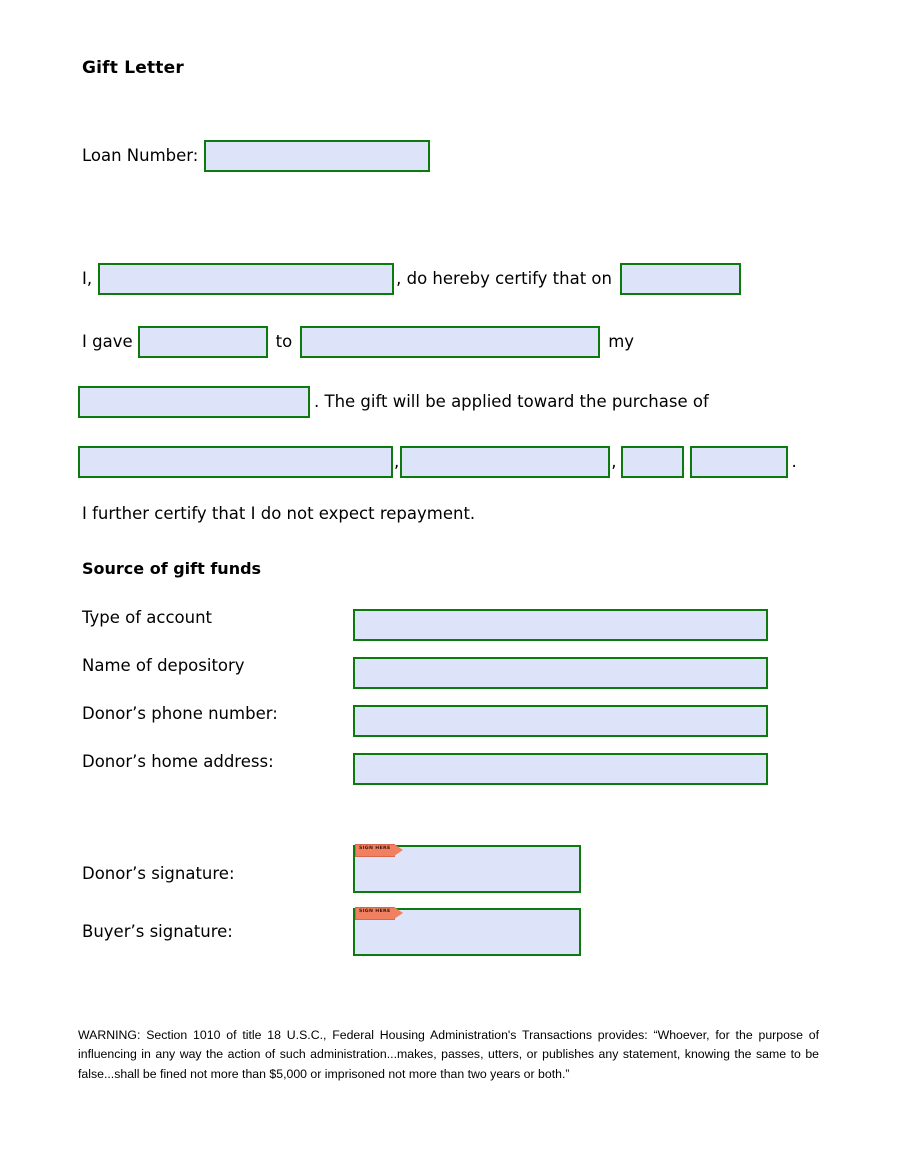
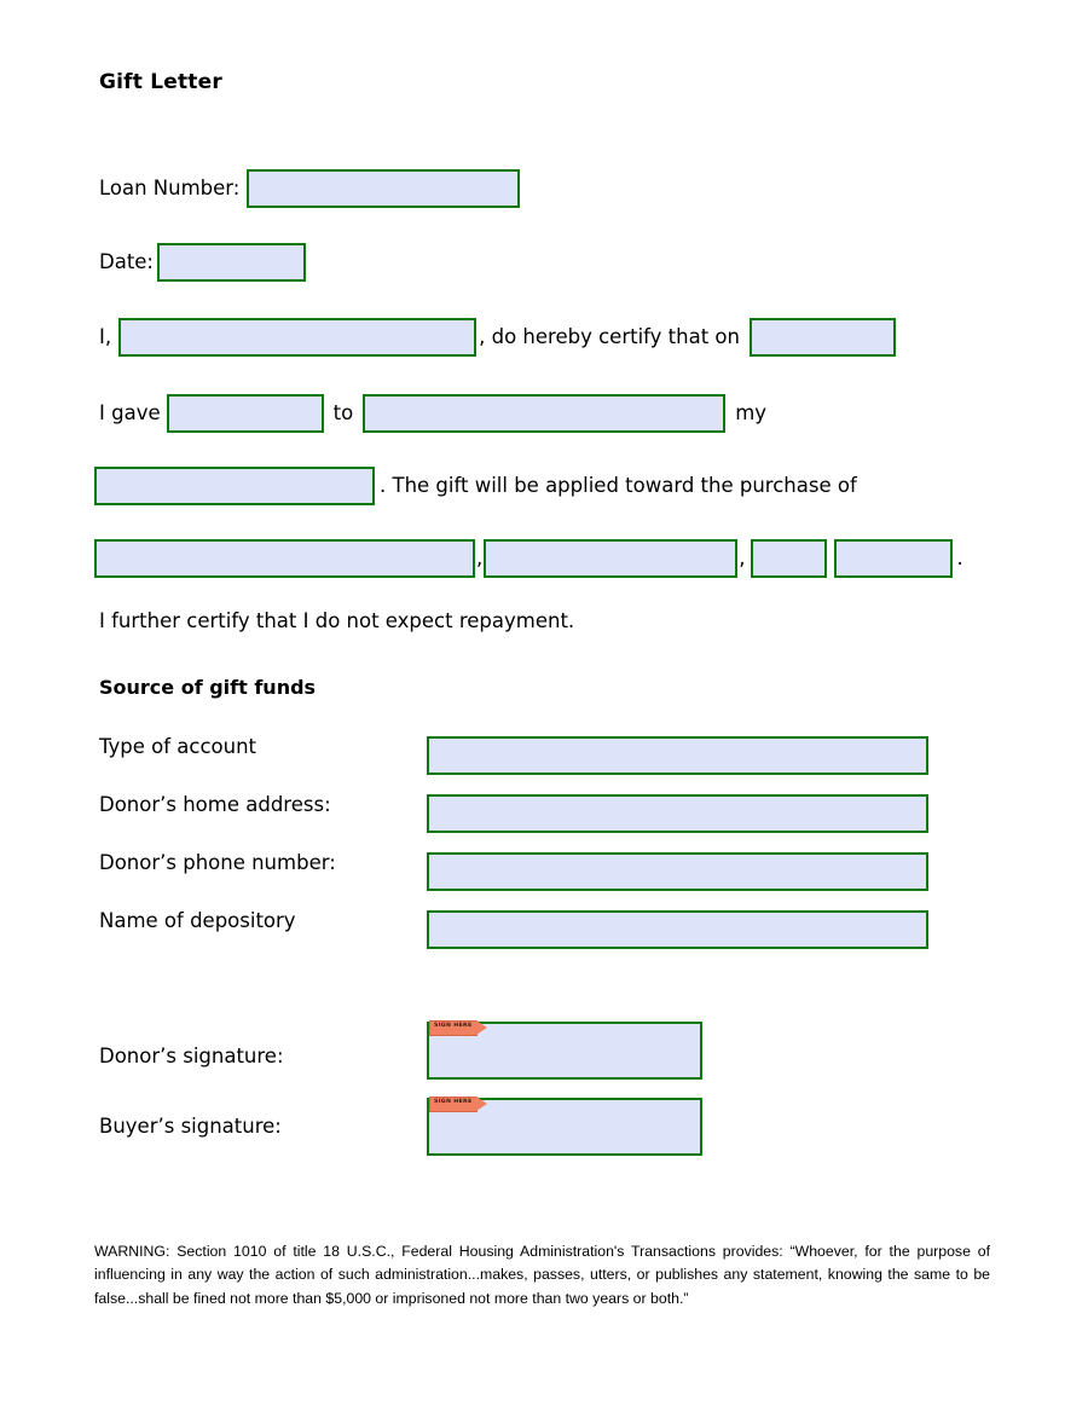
  Gift Letter
  Loan Number:
+ Date:
  I,
  , do hereby certify that on
  I gave
  to
  my
  . The gift will be applied toward the purchase of
  ,
  ,
  .
  I further certify that I do not expect repayment.
  Source of gift funds
  Type of account
- Name of depository
+ Donor’s home address:
  Donor’s phone number:
- Donor’s home address:
+ Name of depository
  Donor’s signature:
  Buyer’s signature:
  WARNING: Section 1010 of title 18 U.S.C., Federal Housing Administration's Transactions provides: “Whoever, for the purpose of influencing in any way the action of such administration...makes, passes, utters, or publishes any statement, knowing the same to be false...shall be fined not more than $5,000 or imprisoned not more than two years or both.”
